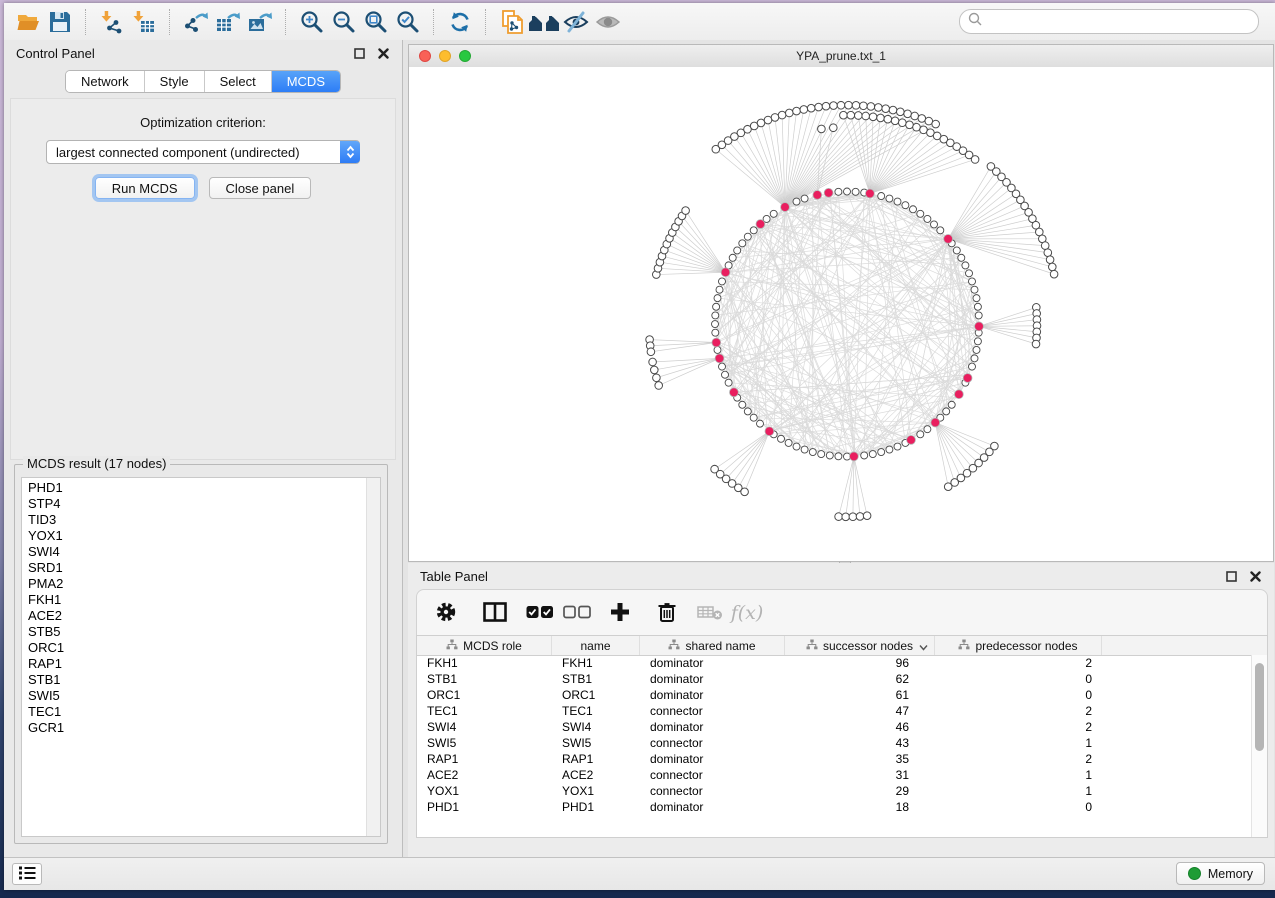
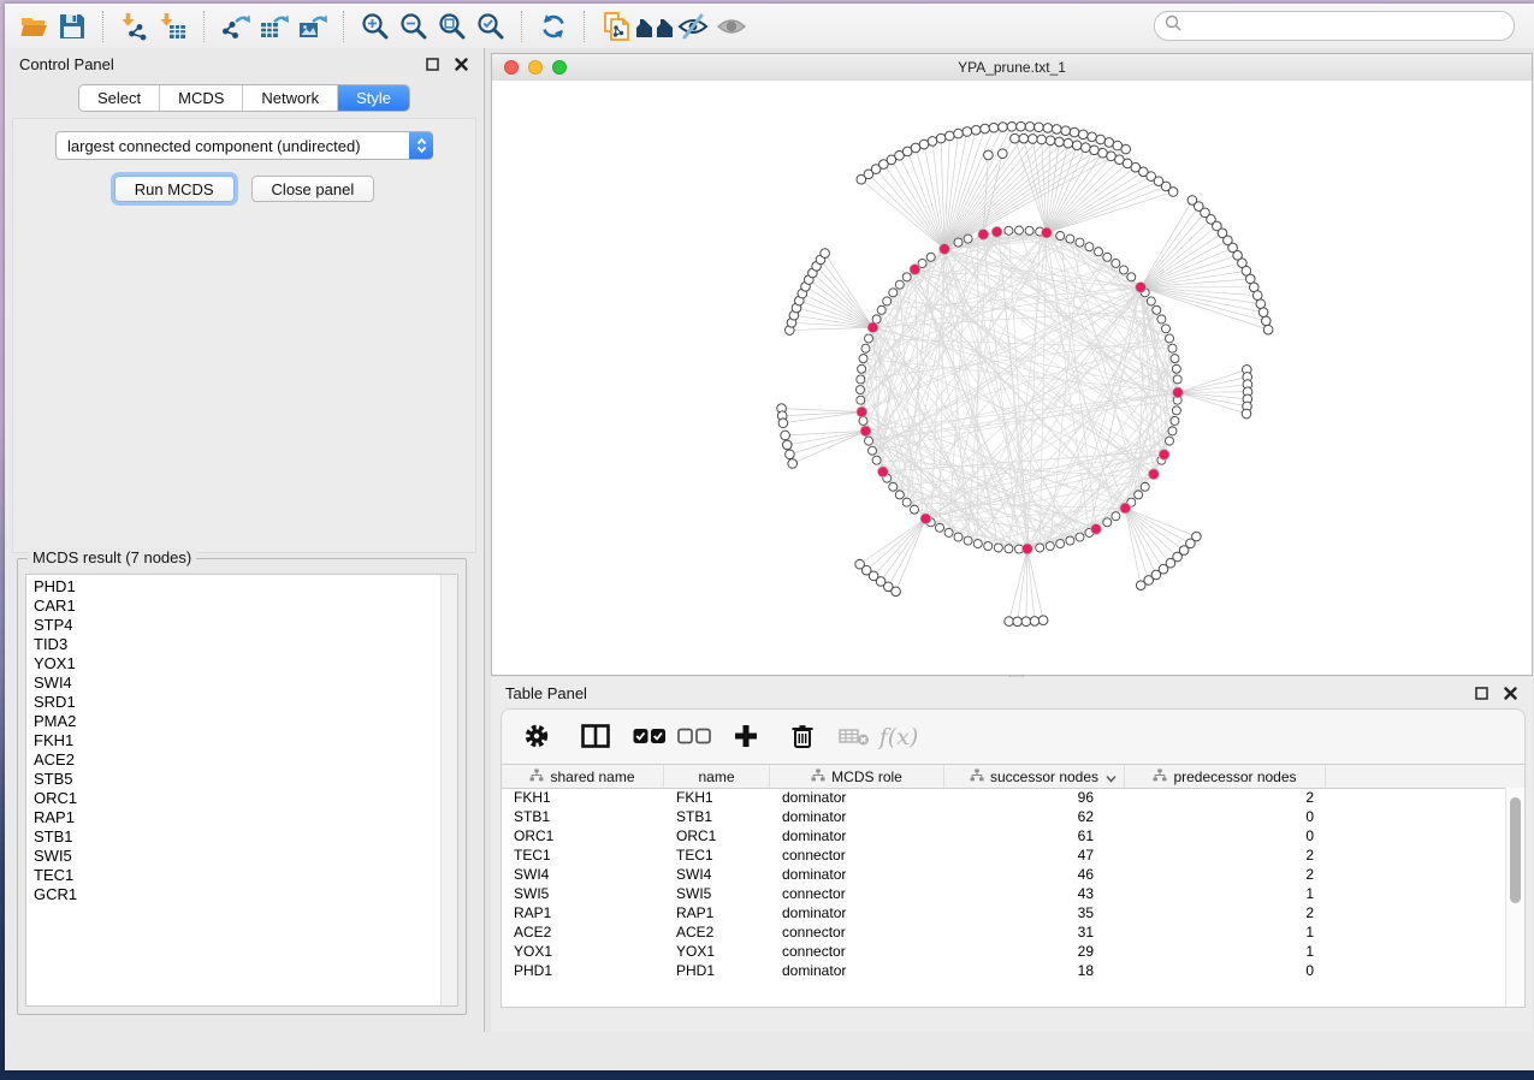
  Control Panel
- Network
+ Select
- Style
+ MCDS
- Select
+ Network
- MCDS
+ Style
- Optimization criterion:
  largest connected component (undirected)
  Run MCDS
  Close panel
- MCDS result (17 nodes)
+ MCDS result (7 nodes)
  PHD1
+ CAR1
  STP4
  TID3
  YOX1
  SWI4
  SRD1
  PMA2
  FKH1
  ACE2
  STB5
  ORC1
  RAP1
  STB1
  SWI5
  TEC1
  GCR1
  YPA_prune.txt_1
  Table Panel
  f(x)
- MCDS role
+ shared name
  name
- shared name
+ MCDS role
  successor nodes
  predecessor nodes
  FKH1
  FKH1
  dominator
  96
  2
  STB1
  STB1
  dominator
  62
  0
  ORC1
  ORC1
  dominator
  61
  0
  TEC1
  TEC1
  connector
  47
  2
  SWI4
  SWI4
  dominator
  46
  2
  SWI5
  SWI5
  connector
  43
  1
  RAP1
  RAP1
  dominator
  35
  2
  ACE2
  ACE2
  connector
  31
  1
  YOX1
  YOX1
  connector
  29
  1
  PHD1
  PHD1
  dominator
  18
  0
- Memory
